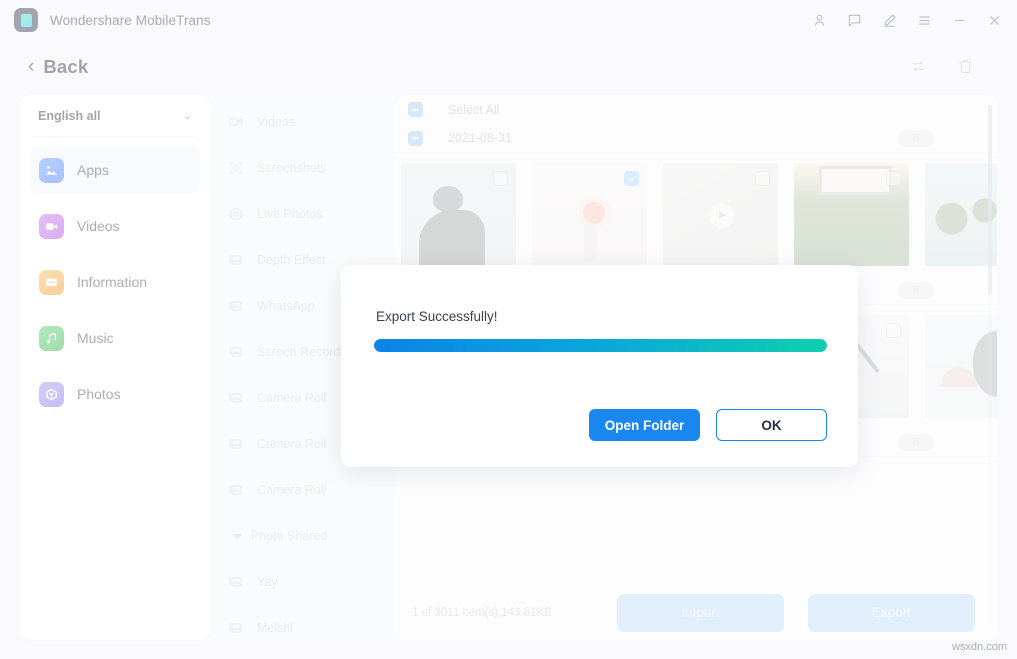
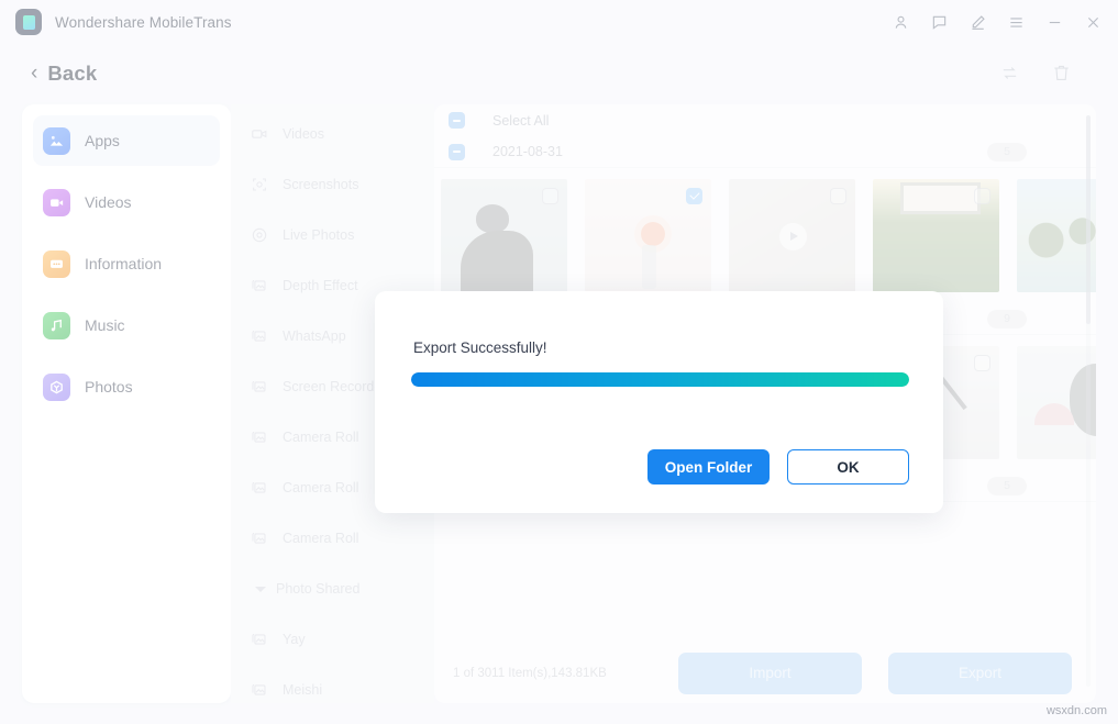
  Wondershare MobileTrans
  ‹
  Back
- English all
- ⌄
  Apps
  Videos
  Information
  Music
  Photos
  Screen Record
  Select All
  2021-08-31
  Export Successfully!
  Open Folder
  OK
  wsxdn.com
